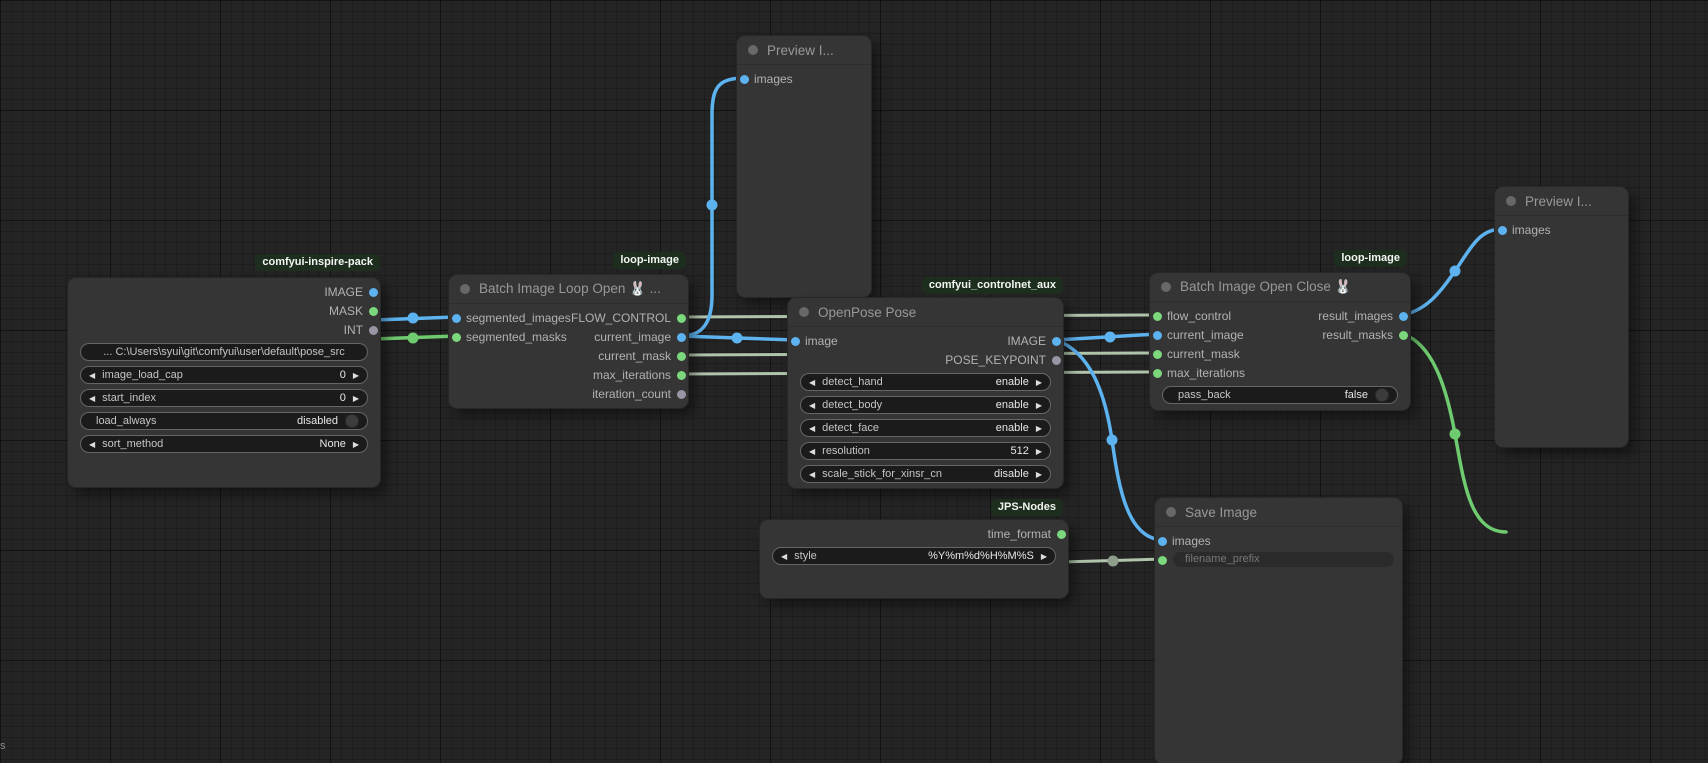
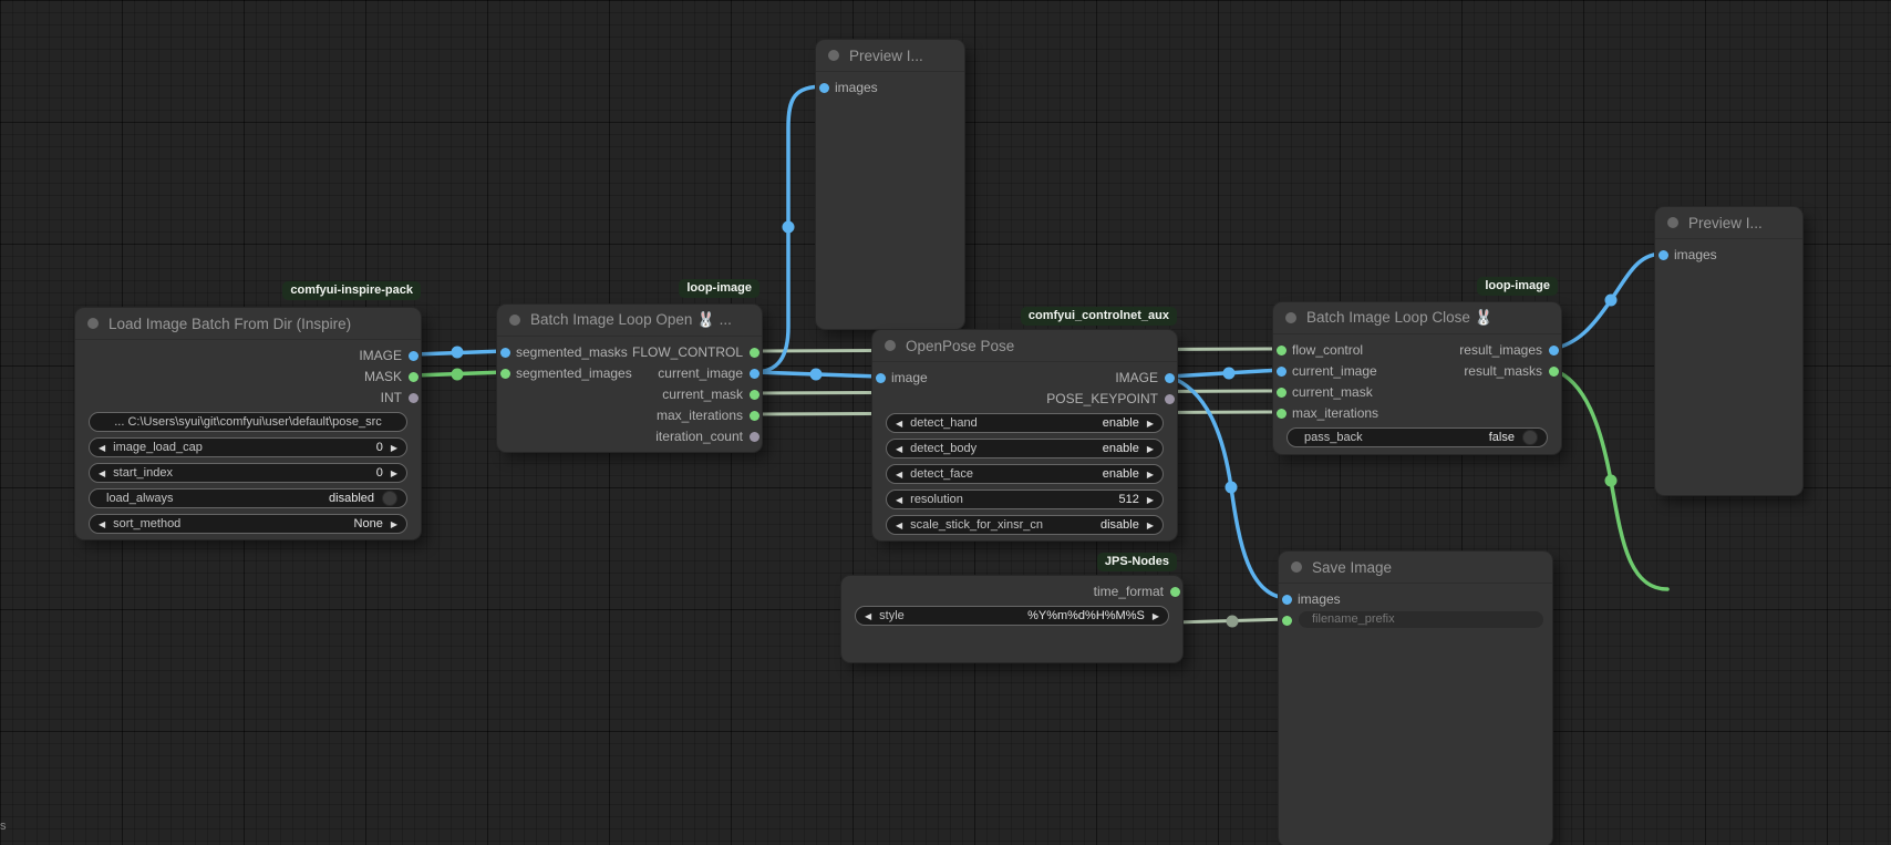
  comfyui-inspire-pack
  loop-image
  comfyui_controlnet_aux
  JPS-Nodes
  loop-image
  Preview I...
  images
+ Load Image Batch From Dir (Inspire)
  IMAGE
  MASK
  INT
  ... C:\Users\syui\git\comfyui\user\default\pose_src
  image_load_cap
  0
  start_index
  0
  load_always
  disabled
  sort_method
  None
  Batch Image Loop Open 🐰 ...
- segmented_images
+ segmented_masks
  FLOW_CONTROL
- segmented_masks
+ segmented_images
  current_image
  current_mask
  max_iterations
  iteration_count
  OpenPose Pose
  image
  IMAGE
  POSE_KEYPOINT
  detect_hand
  enable
  detect_body
  enable
  detect_face
  enable
  resolution
  512
  scale_stick_for_xinsr_cn
  disable
  time_format
  style
  %Y%m%d%H%M%S
- Batch Image Open Close 🐰
+ Batch Image Loop Close 🐰
  flow_control
  result_images
  current_image
  result_masks
  current_mask
  max_iterations
  pass_back
  false
  Save Image
  images
  filename_prefix
  Preview I...
  images
  s
